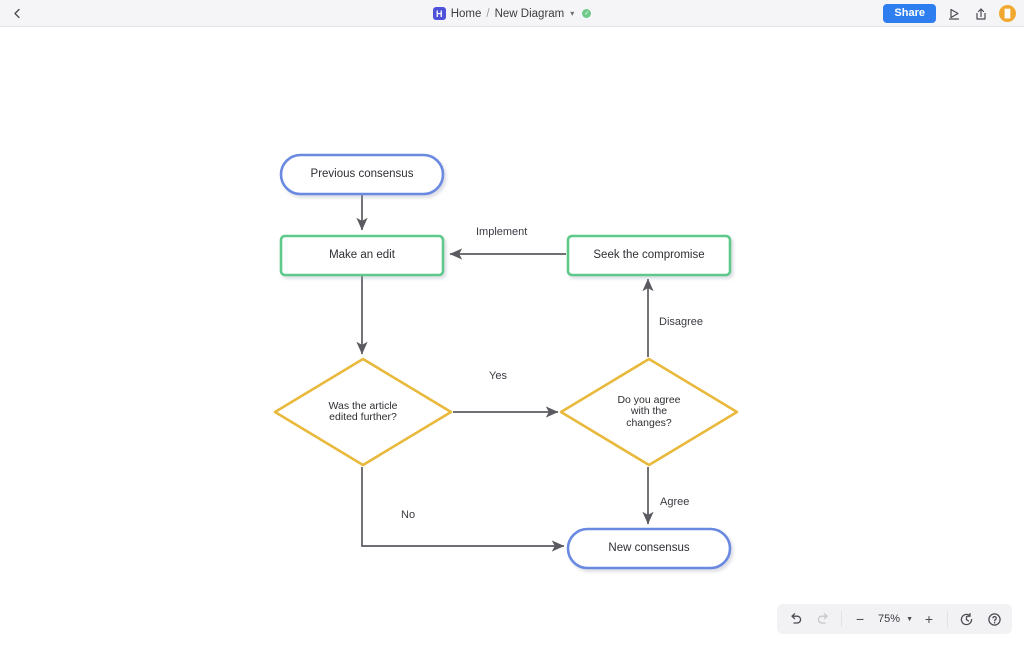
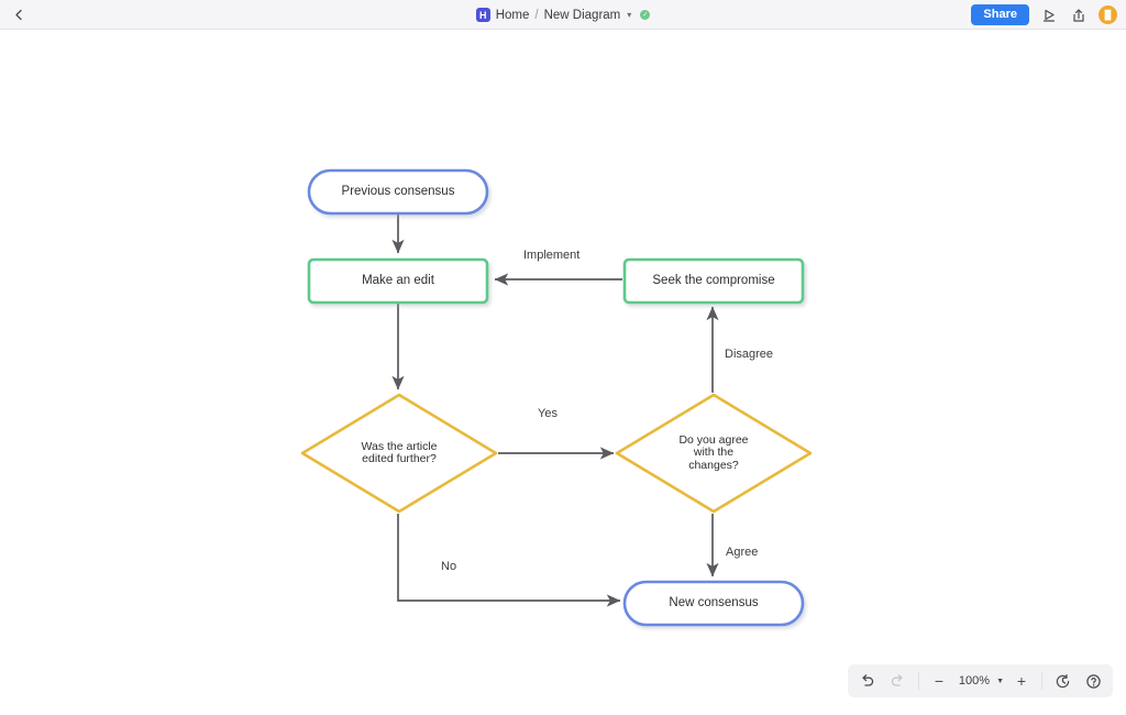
  H
  Home
  /
  New Diagram
  ▾
  Share
  █
  Previous consensus
  Make an edit
  Seek the compromise
  Was the article
  edited further?
  Do you agree
  with the
  changes?
  New consensus
  Implement
  Yes
  Disagree
  Agree
  No
  −
- 75%
+ 100%
  +
